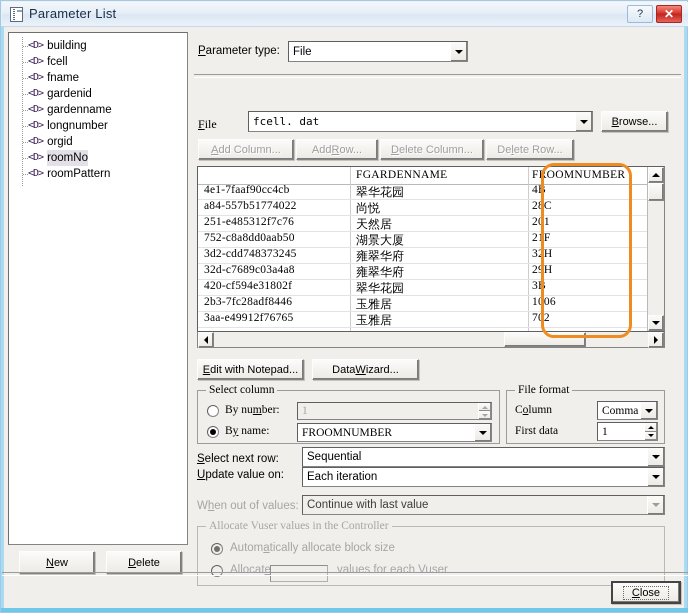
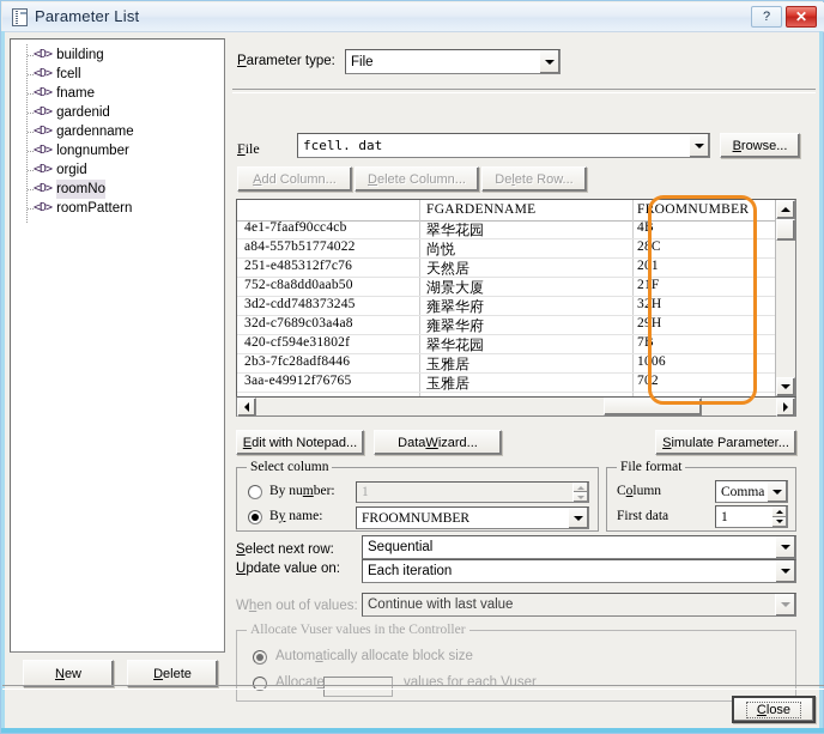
  Parameter List
  ?
  ✕
  <D>
  building
  <D>
  fcell
  <D>
  fname
  <D>
  gardenid
  <D>
  gardenname
  <D>
  longnumber
  <D>
  orgid
  <D>
  roomNo
  <D>
  roomPattern
  N
  ew
  D
  elete
  Parameter type:
  File
  File
  fcell. dat
  B
  rowse...
  A
  dd Column...
- Add
- R
- ow...
  D
  elete Column...
  De
  l
  ete Row...
  FGARDENNAME
  FROOMNUMBER
  4e1-7faaf90cc4cb
  翠华花园
  4B
  a84-557b51774022
  尚悦
  28C
  251-e485312f7c76
  天然居
  201
  752-c8a8dd0aab50
  湖景大厦
  21F
  3d2-cdd748373245
  雍翠华府
  32H
  32d-c7689c03a4a8
  雍翠华府
  29H
  420-cf594e31802f
  翠华花园
- 3B
+ 7B
  2b3-7fc28adf8446
  玉雅居
  1006
  3aa-e49912f76765
  玉雅居
  702
  E
  dit with Notepad...
  Data
  W
  izard...
+ S
+ imulate Parameter...
  Select column
  By number:
  1
  By name:
  FROOMNUMBER
  File format
  Column
  Comma
  First data
  1
  Select next row:
  Sequential
  Update value on:
  Each iteration
  When out of values:
  Continue with last value
  Allocate Vuser values in the Controller
  Automatically allocate block size
  Allocate
  values for each Vuser
  Close
